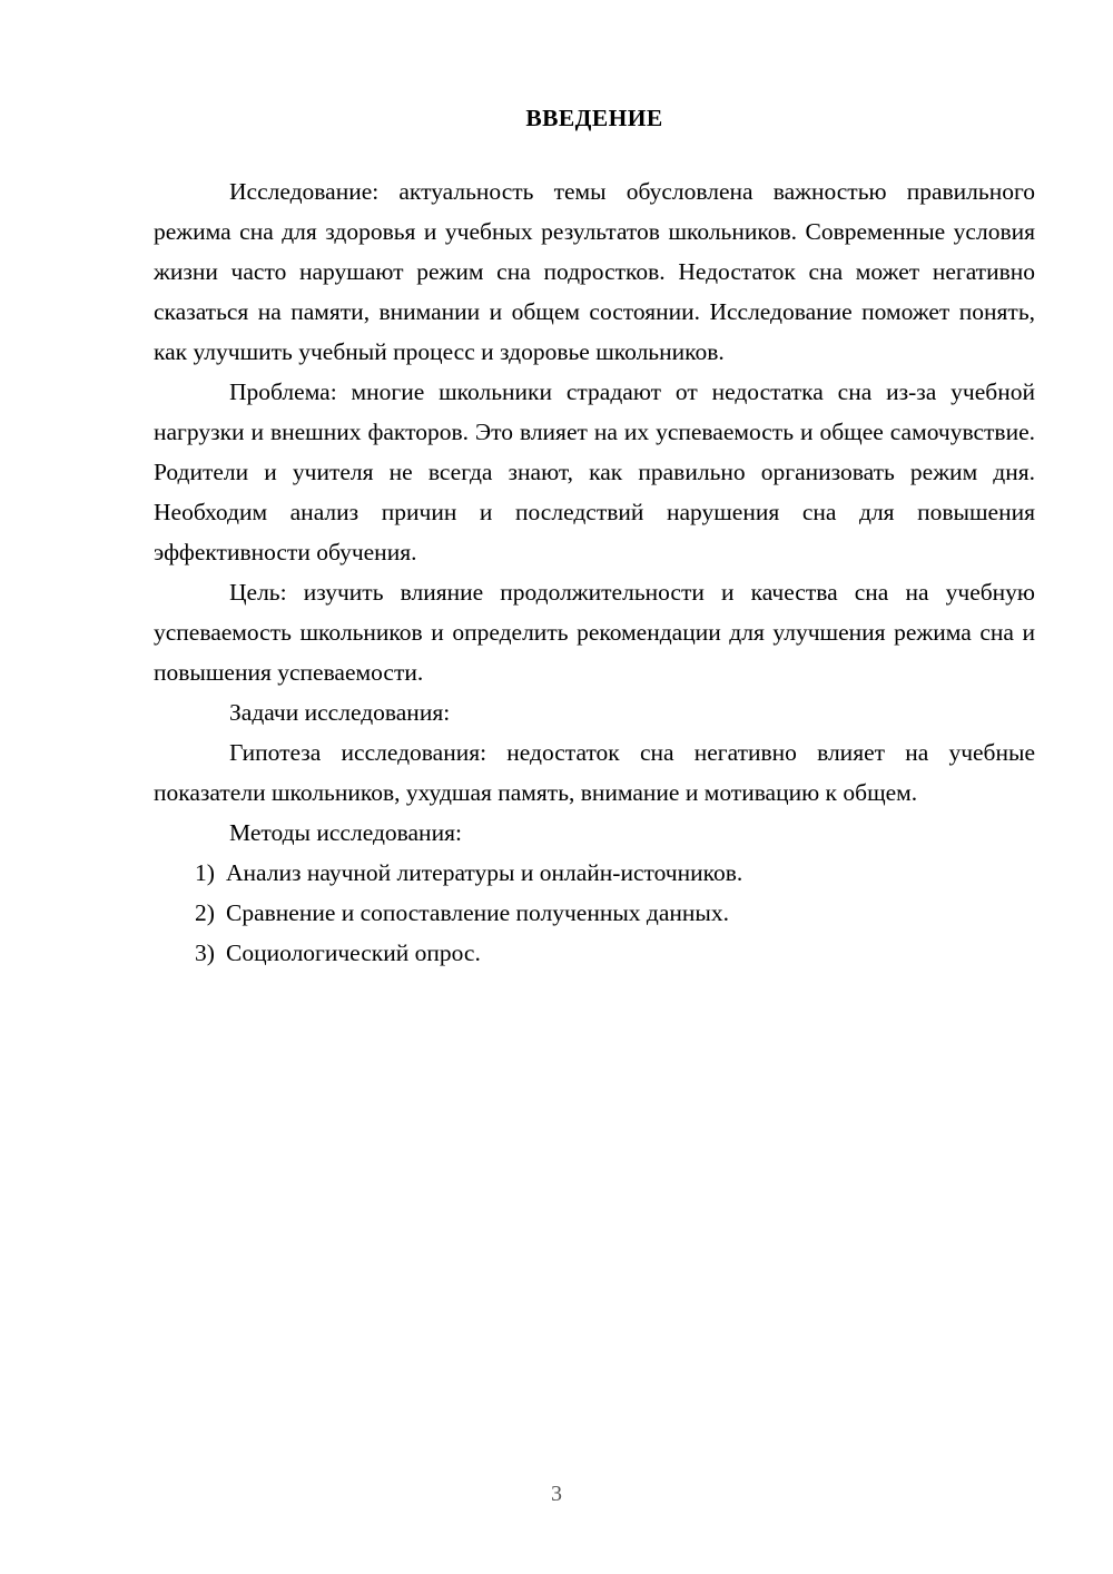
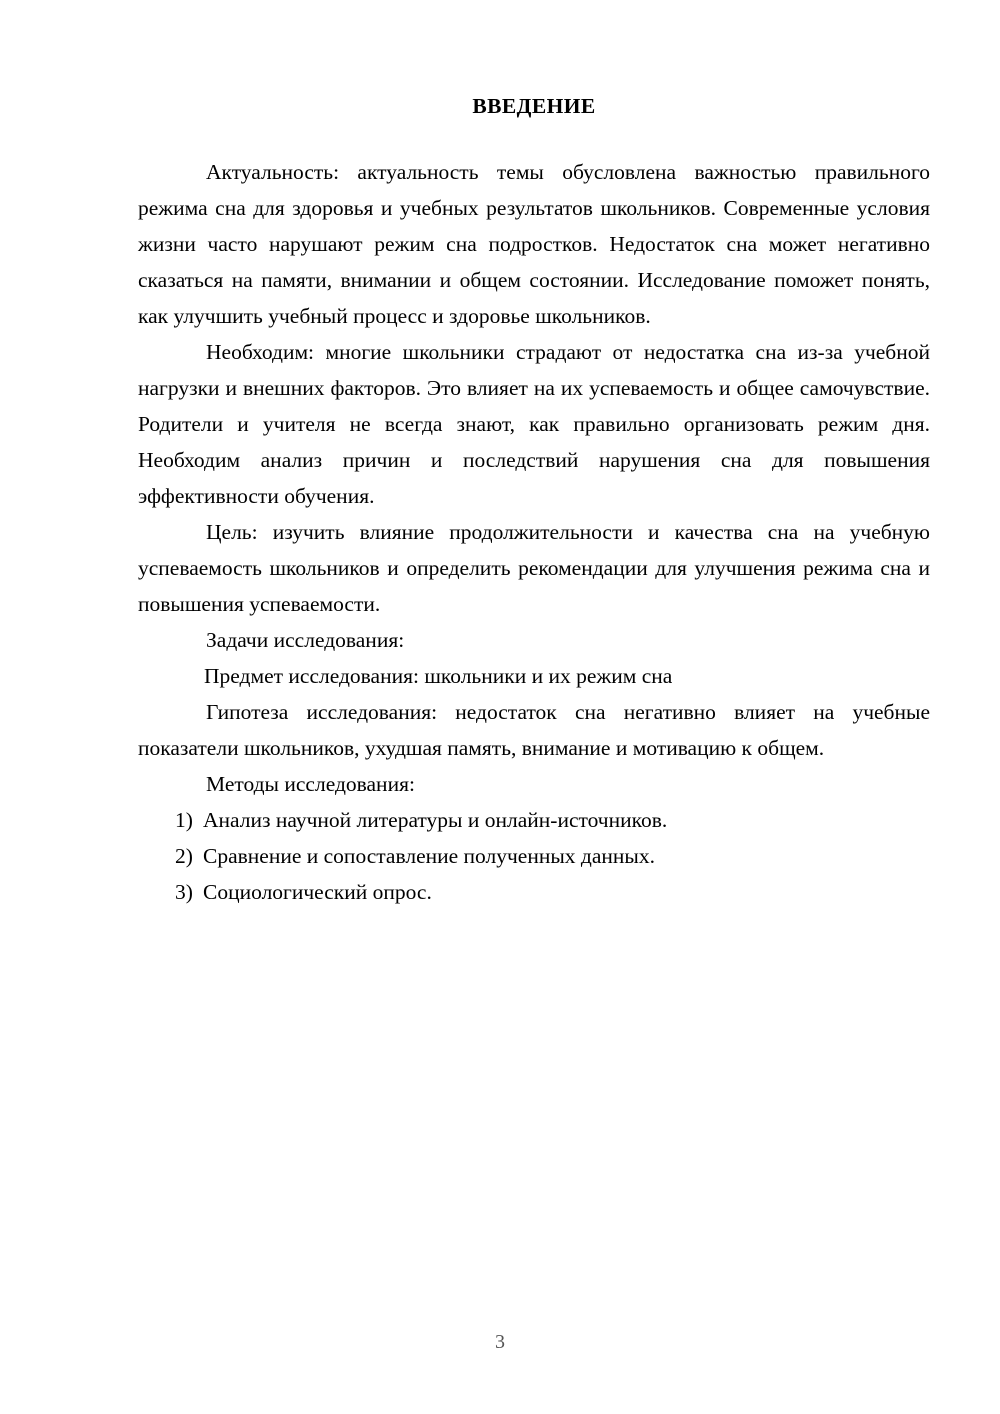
  ВВЕДЕНИЕ
- Исследование: актуальность темы обусловлена важностью правильного режима сна для здоровья и учебных результатов школьников. Современные условия жизни часто нарушают режим сна подростков. Недостаток сна может негативно сказаться на памяти, внимании и общем состоянии. Исследование поможет понять, как улучшить учебный процесс и здоровье школьников.
+ Актуальность: актуальность темы обусловлена важностью правильного режима сна для здоровья и учебных результатов школьников. Современные условия жизни часто нарушают режим сна подростков. Недостаток сна может негативно сказаться на памяти, внимании и общем состоянии. Исследование поможет понять, как улучшить учебный процесс и здоровье школьников.
- Проблема: многие школьники страдают от недостатка сна из-за учебной нагрузки и внешних факторов. Это влияет на их успеваемость и общее самочувствие. Родители и учителя не всегда знают, как правильно организовать режим дня. Необходим анализ причин и последствий нарушения сна для повышения эффективности обучения.
+ Необходим: многие школьники страдают от недостатка сна из-за учебной нагрузки и внешних факторов. Это влияет на их успеваемость и общее самочувствие. Родители и учителя не всегда знают, как правильно организовать режим дня. Необходим анализ причин и последствий нарушения сна для повышения эффективности обучения.
  Цель: изучить влияние продолжительности и качества сна на учебную успеваемость школьников и определить рекомендации для улучшения режима сна и повышения успеваемости.
  Задачи исследования:
+ Предмет исследования: школьники и их режим сна
  Гипотеза исследования: недостаток сна негативно влияет на учебные показатели школьников, ухудшая память, внимание и мотивацию к общем.
  Методы исследования:
  1) Анализ научной литературы и онлайн-источников.
  2) Сравнение и сопоставление полученных данных.
  3) Социологический опрос.
  3
